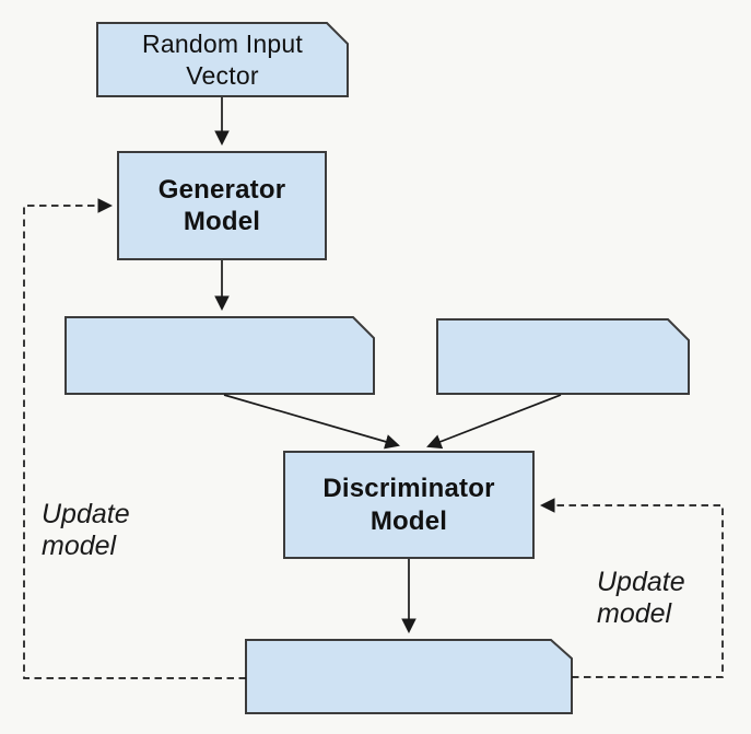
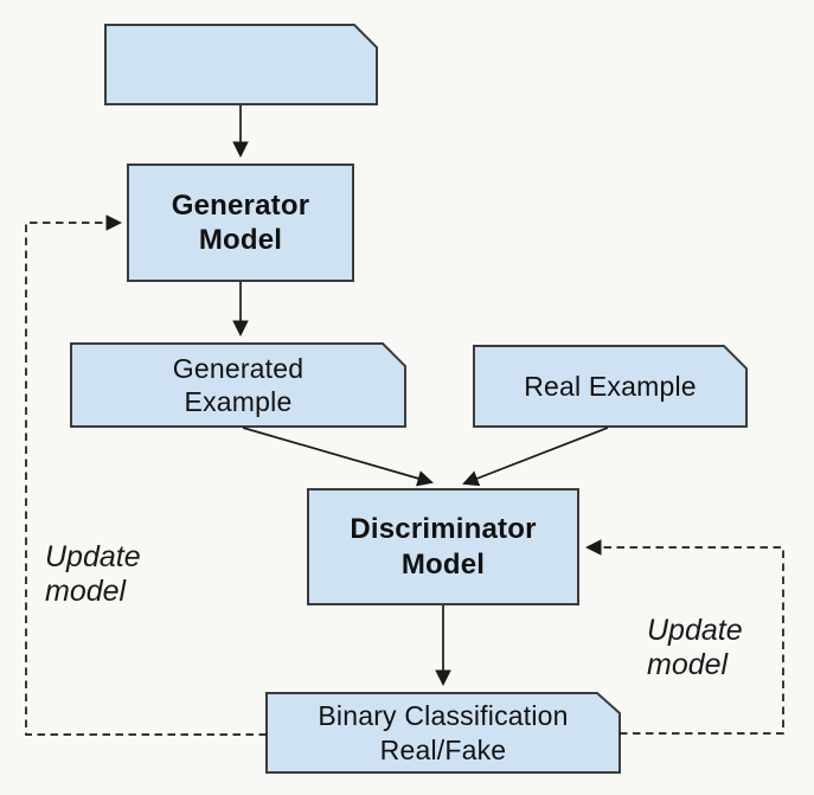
- Random Input
- Vector
  Generator
  Model
+ Generated
+ Example
+ Real Example
  Discriminator
  Model
+ Binary Classification
+ Real/Fake
  Update
  model
  Update
  model
